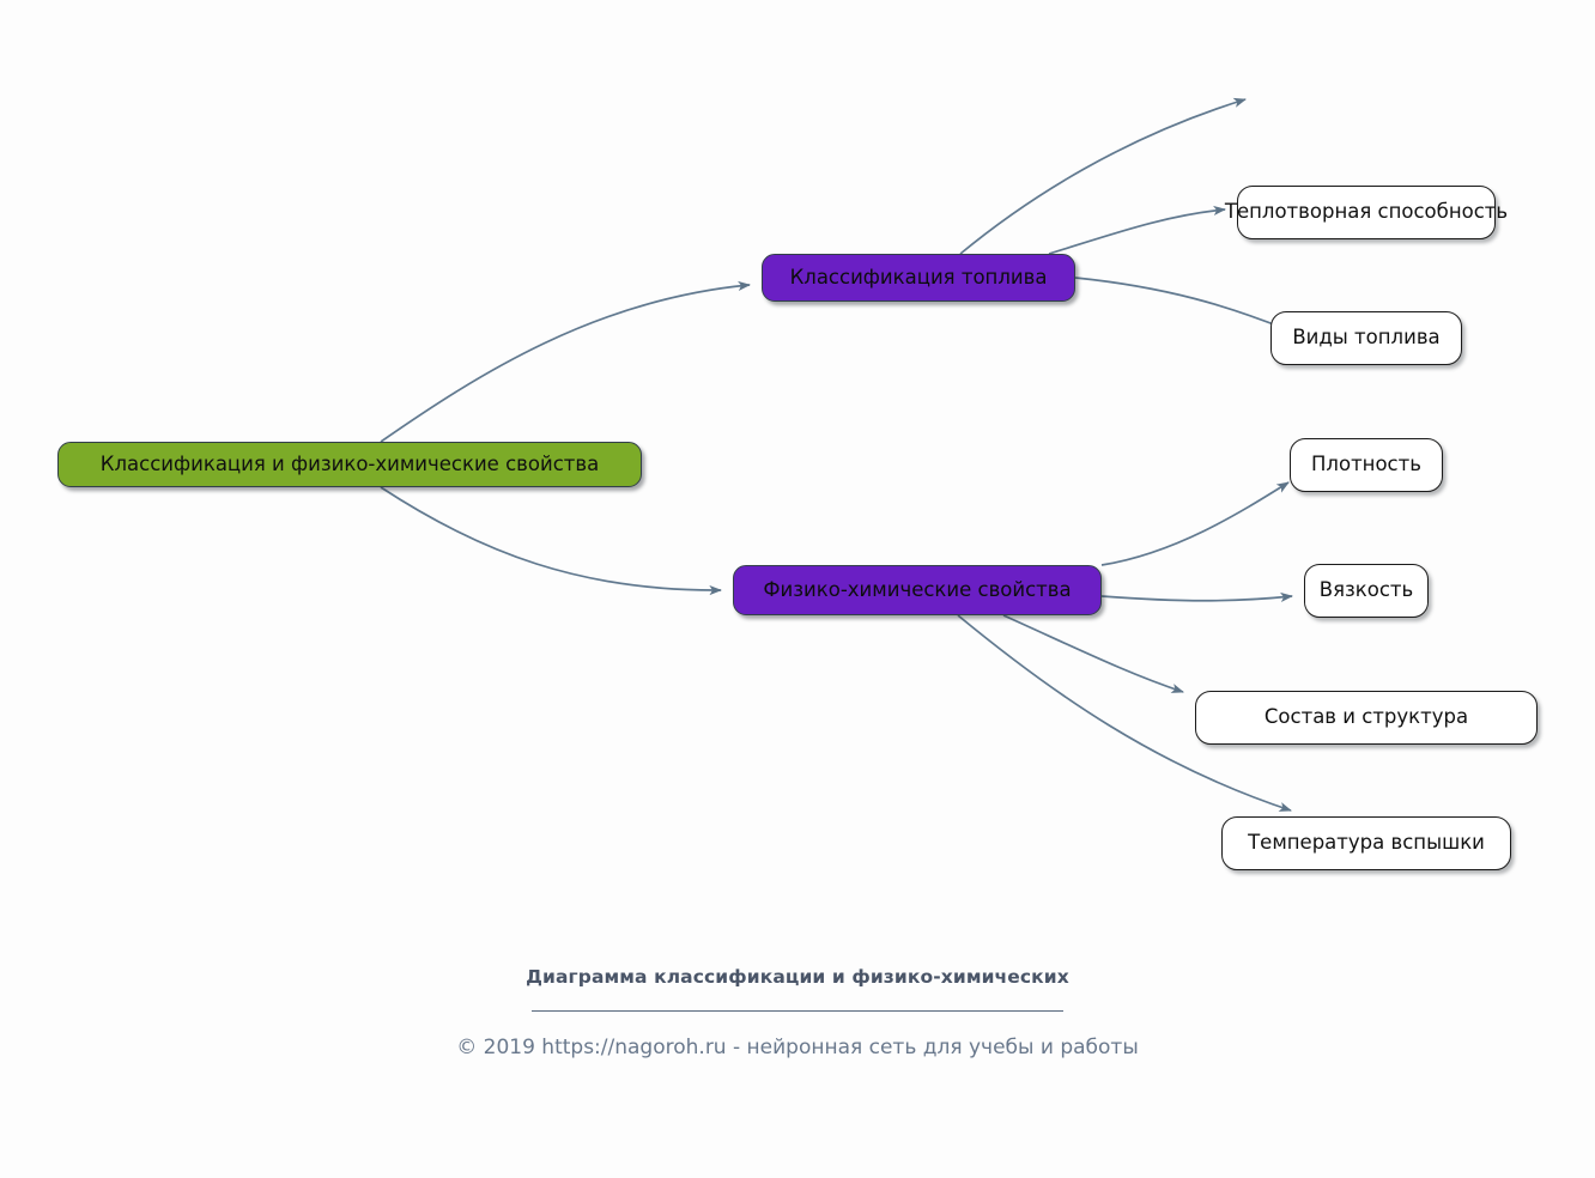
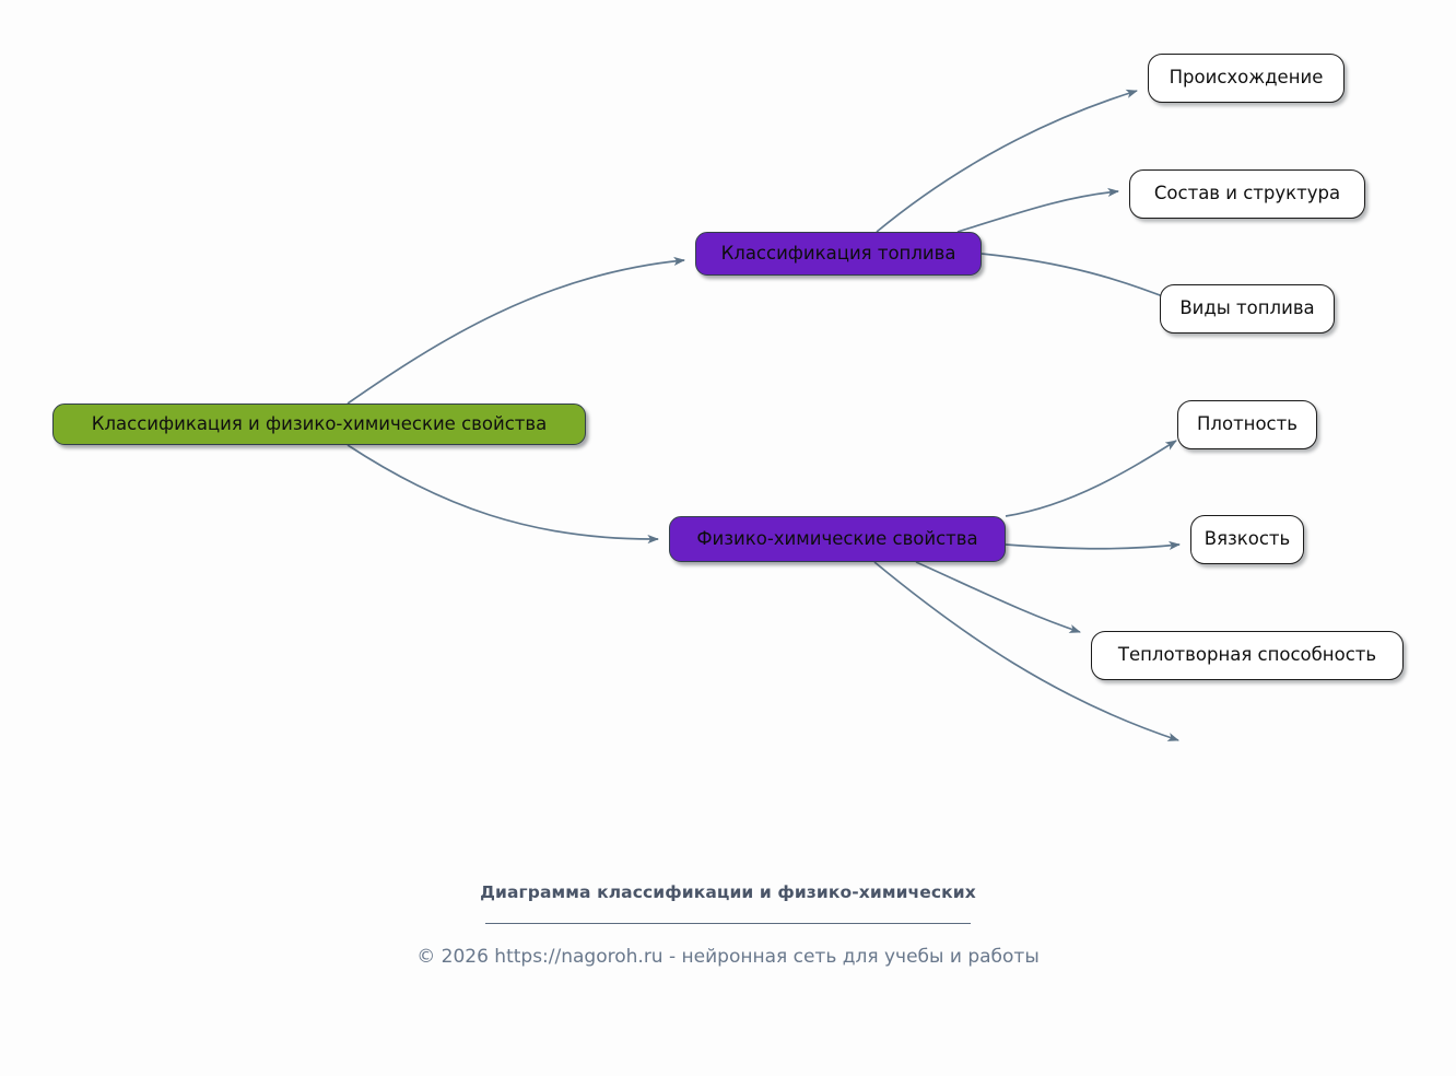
  Классификация и физико-химические свойства
  Классификация топлива
  Физико-химические свойства
+ Происхождение
- Теплотворная способность
+ Состав и структура
  Виды топлива
  Плотность
  Вязкость
- Состав и структура
+ Теплотворная способность
- Температура вспышки
  Диаграмма классификации и физико-химических
- © 2019 https://nagoroh.ru - нейронная сеть для учебы и работы
+ © 2026 https://nagoroh.ru - нейронная сеть для учебы и работы
